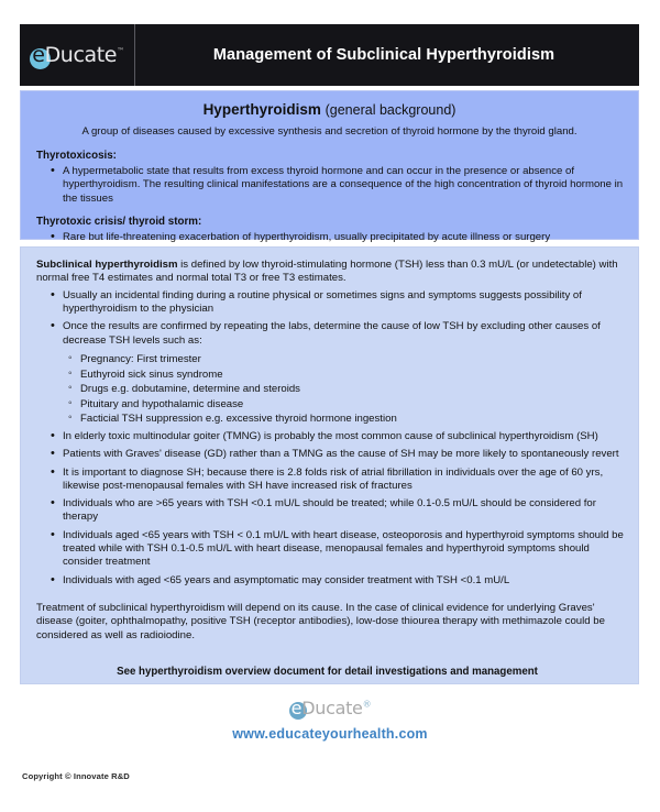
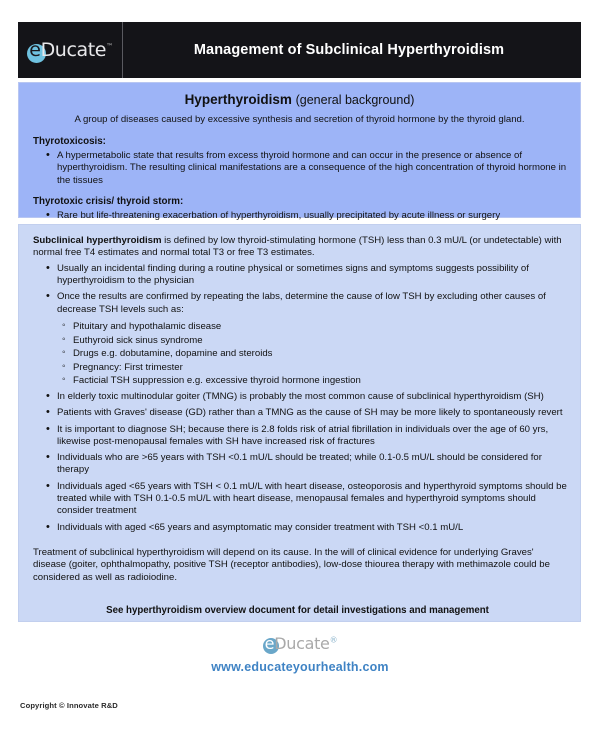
  eDucate™
  Management of Subclinical Hyperthyroidism
  Hyperthyroidism (general background)
  A group of diseases caused by excessive synthesis and secretion of thyroid hormone by the thyroid gland.
  Thyrotoxicosis:
  A hypermetabolic state that results from excess thyroid hormone and can occur in the presence or absence of hyperthyroidism. The resulting clinical manifestations are a consequence of the high concentration of thyroid hormone in the tissues
  Thyrotoxic crisis/ thyroid storm:
  Rare but life-threatening exacerbation of hyperthyroidism, usually precipitated by acute illness or surgery
  Subclinical hyperthyroidism is defined by low thyroid-stimulating hormone (TSH) less than 0.3 mU/L (or undetectable) with normal free T4 estimates and normal total T3 or free T3 estimates.
  Usually an incidental finding during a routine physical or sometimes signs and symptoms suggests possibility of hyperthyroidism to the physician
  Once the results are confirmed by repeating the labs, determine the cause of low TSH by excluding other causes of decrease TSH levels such as:
- Pregnancy: First trimester
+ Pituitary and hypothalamic disease
  Euthyroid sick sinus syndrome
- Drugs e.g. dobutamine, determine and steroids
+ Drugs e.g. dobutamine, dopamine and steroids
- Pituitary and hypothalamic disease
+ Pregnancy: First trimester
  Facticial TSH suppression e.g. excessive thyroid hormone ingestion
  In elderly toxic multinodular goiter (TMNG) is probably the most common cause of subclinical hyperthyroidism (SH)
  Patients with Graves' disease (GD) rather than a TMNG as the cause of SH may be more likely to spontaneously revert
  It is important to diagnose SH; because there is 2.8 folds risk of atrial fibrillation in individuals over the age of 60 yrs, likewise post-menopausal females with SH have increased risk of fractures
  Individuals who are >65 years with TSH <0.1 mU/L should be treated; while 0.1-0.5 mU/L should be considered for therapy
  Individuals aged <65 years with TSH < 0.1 mU/L with heart disease, osteoporosis and hyperthyroid symptoms should be treated while with TSH 0.1-0.5 mU/L with heart disease, menopausal females and hyperthyroid symptoms should consider treatment
  Individuals with aged <65 years and asymptomatic may consider treatment with TSH <0.1 mU/L
- Treatment of subclinical hyperthyroidism will depend on its cause. In the case of clinical evidence for underlying Graves' disease (goiter, ophthalmopathy, positive TSH (receptor antibodies), low-dose thiourea therapy with methimazole could be considered as well as radioiodine.
+ Treatment of subclinical hyperthyroidism will depend on its cause. In the will of clinical evidence for underlying Graves' disease (goiter, ophthalmopathy, positive TSH (receptor antibodies), low-dose thiourea therapy with methimazole could be considered as well as radioiodine.
  See hyperthyroidism overview document for detail investigations and management
  eDucate®
  www.educateyourhealth.com
  Copyright © Innovate R&D
